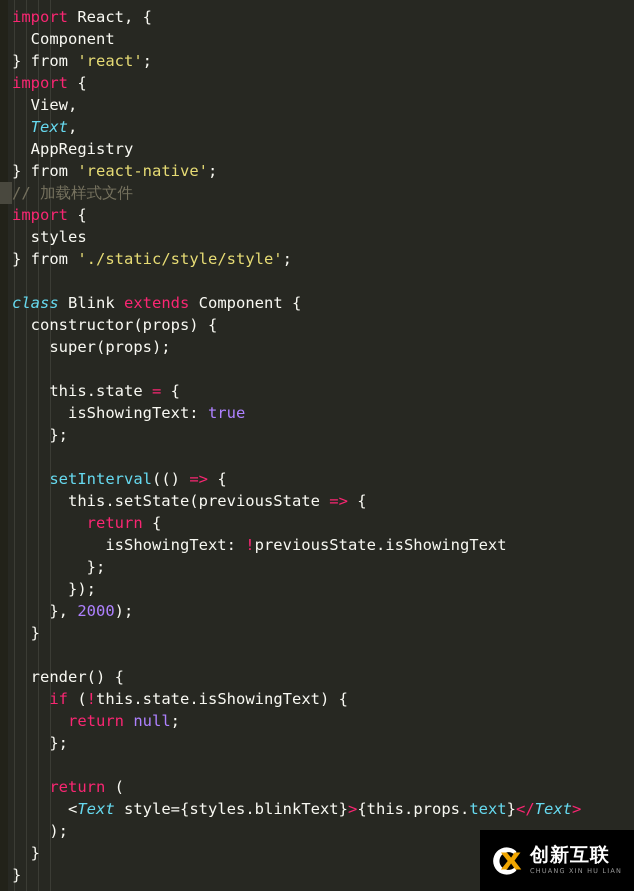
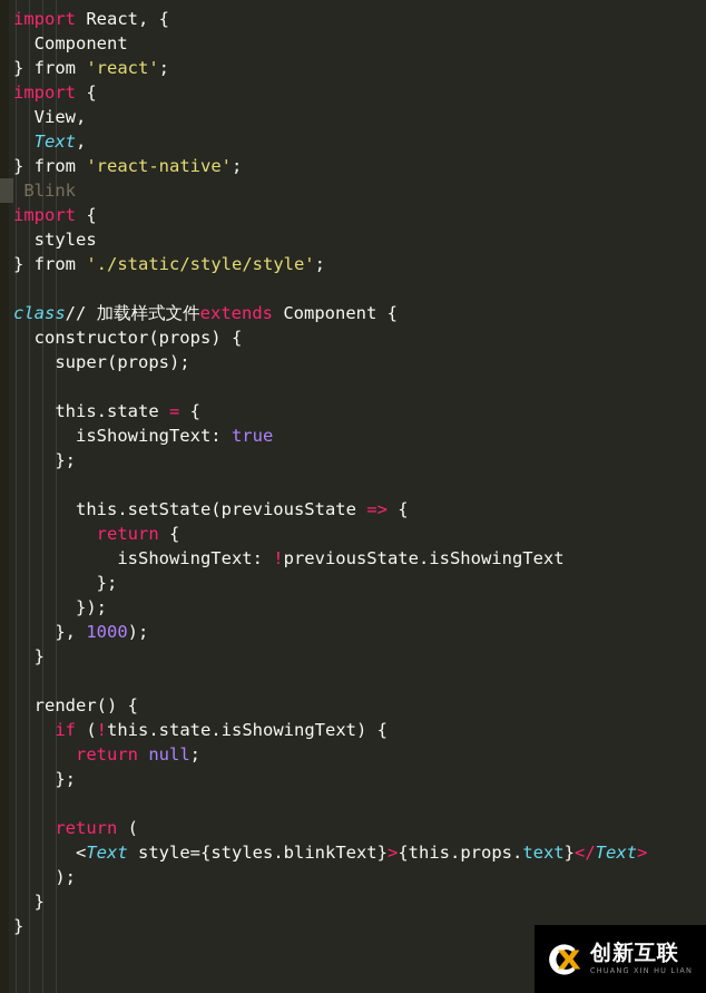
  import React, {
  Component
  } from 'react';
  import {
  View,
  Text,
- AppRegistry
  } from 'react-native';
- // 加载样式文件
+ Blink
  import {
  styles
  } from './static/style/style';
- class Blink extends Component {
+ class// 加载样式文件extends Component {
  constructor(props) {
  super(props);
  this.state = {
  isShowingText: true
  };
- setInterval(() => {
  this.setState(previousState => {
  return {
  isShowingText: !previousState.isShowingText
  };
  });
- }, 2000);
+ }, 1000);
  }
  render() {
  if (!this.state.isShowingText) {
  return null;
  };
  return (
  <Text style={styles.blinkText}>{this.props.text}</Text>
  );
  }
  }
  创新互联
  CHUANG XIN HU LIAN
